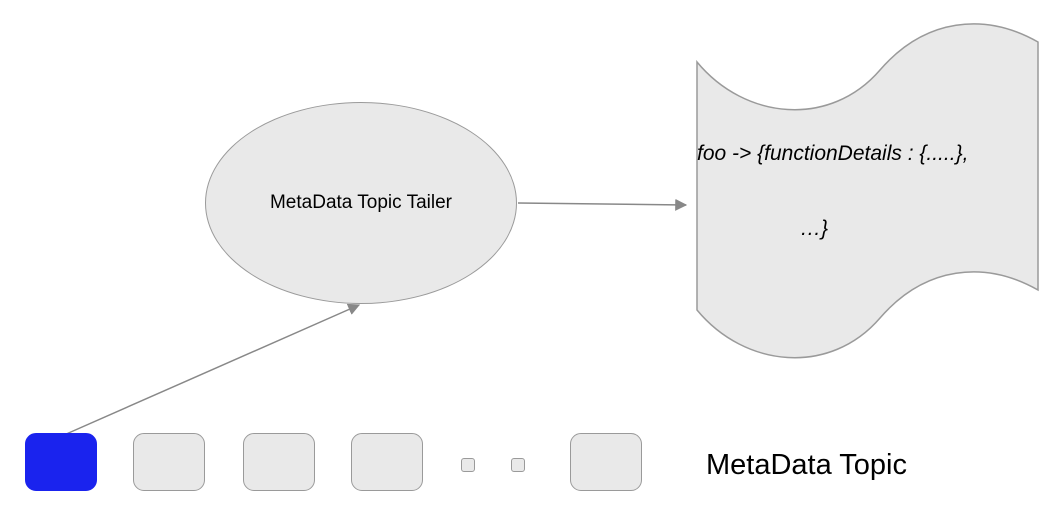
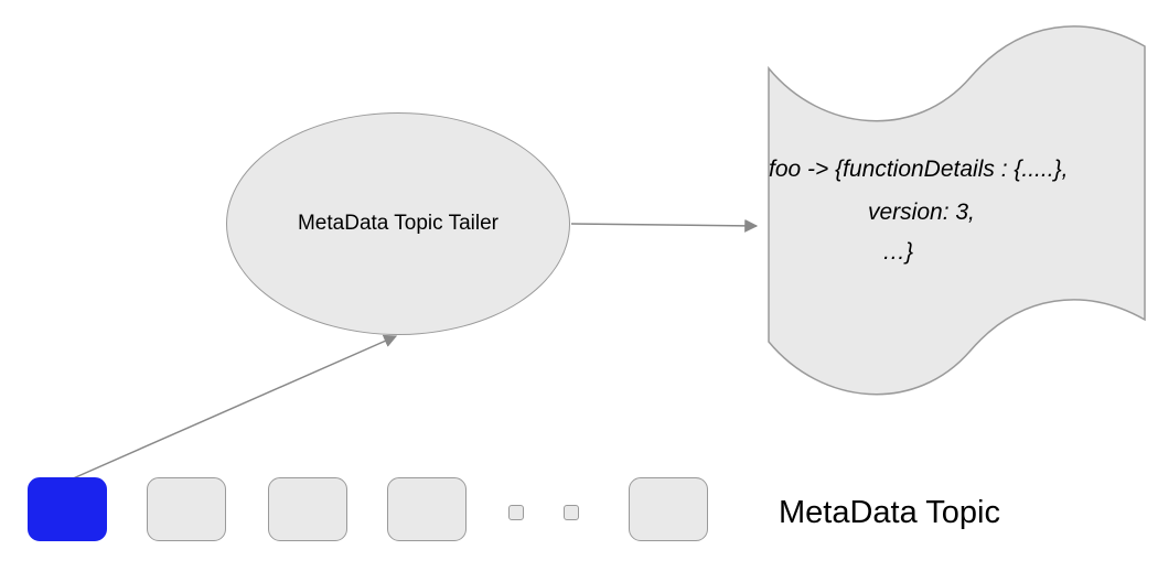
  MetaData Topic Tailer
  foo -> {functionDetails : {.....},
+ version: 3,
  …}
  MetaData Topic
